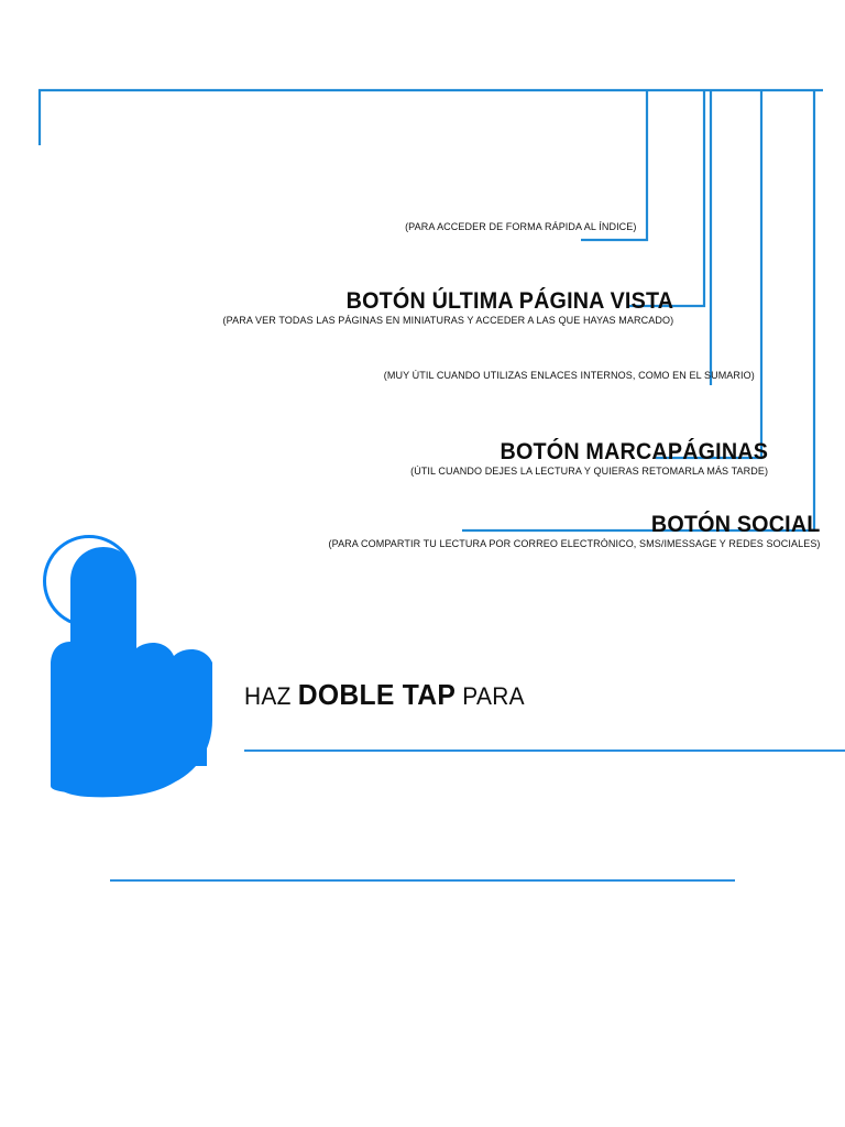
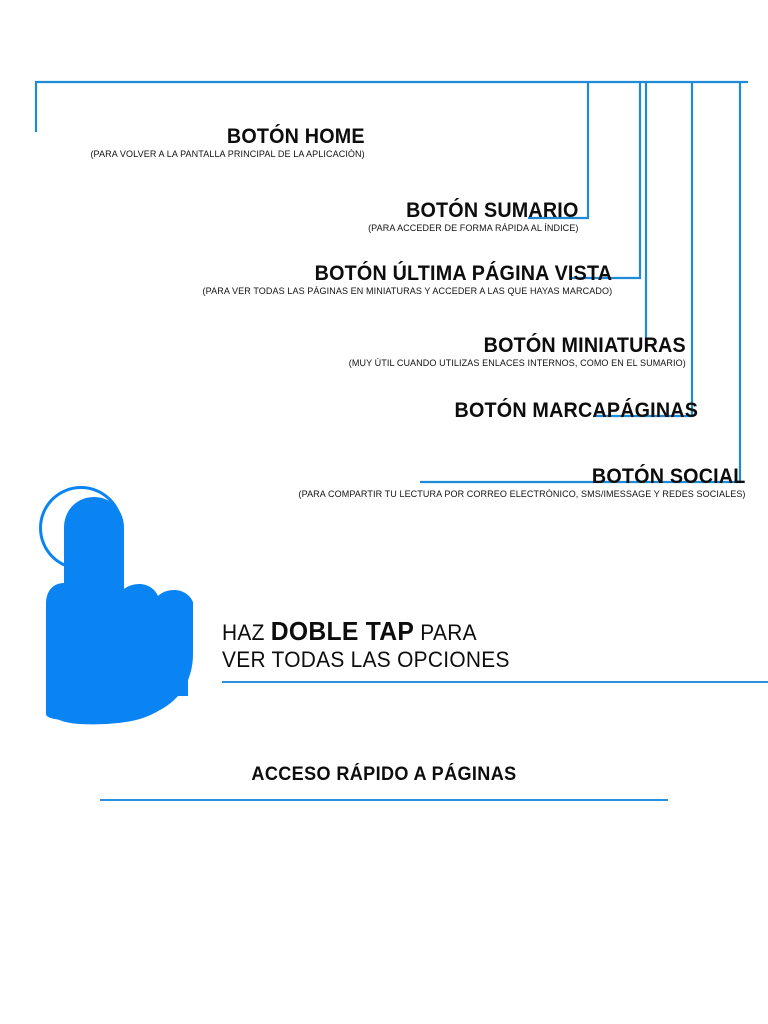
+ BOTÓN HOME
+ (PARA VOLVER A LA PANTALLA PRINCIPAL DE LA APLICACIÓN)
+ BOTÓN SUMARIO
  (PARA ACCEDER DE FORMA RÁPIDA AL ÍNDICE)
  BOTÓN ÚLTIMA PÁGINA VISTA
  (PARA VER TODAS LAS PÁGINAS EN MINIATURAS Y ACCEDER A LAS QUE HAYAS MARCADO)
+ BOTÓN MINIATURAS
  (MUY ÚTIL CUANDO UTILIZAS ENLACES INTERNOS, COMO EN EL SUMARIO)
  BOTÓN MARCAPÁGINAS
- (ÚTIL CUANDO DEJES LA LECTURA Y QUIERAS RETOMARLA MÁS TARDE)
  BOTÓN SOCIAL
  (PARA COMPARTIR TU LECTURA POR CORREO ELECTRÓNICO, SMS/IMESSAGE Y REDES SOCIALES)
  HAZ DOBLE TAP PARA
+ VER TODAS LAS OPCIONES
+ ACCESO RÁPIDO A PÁGINAS
